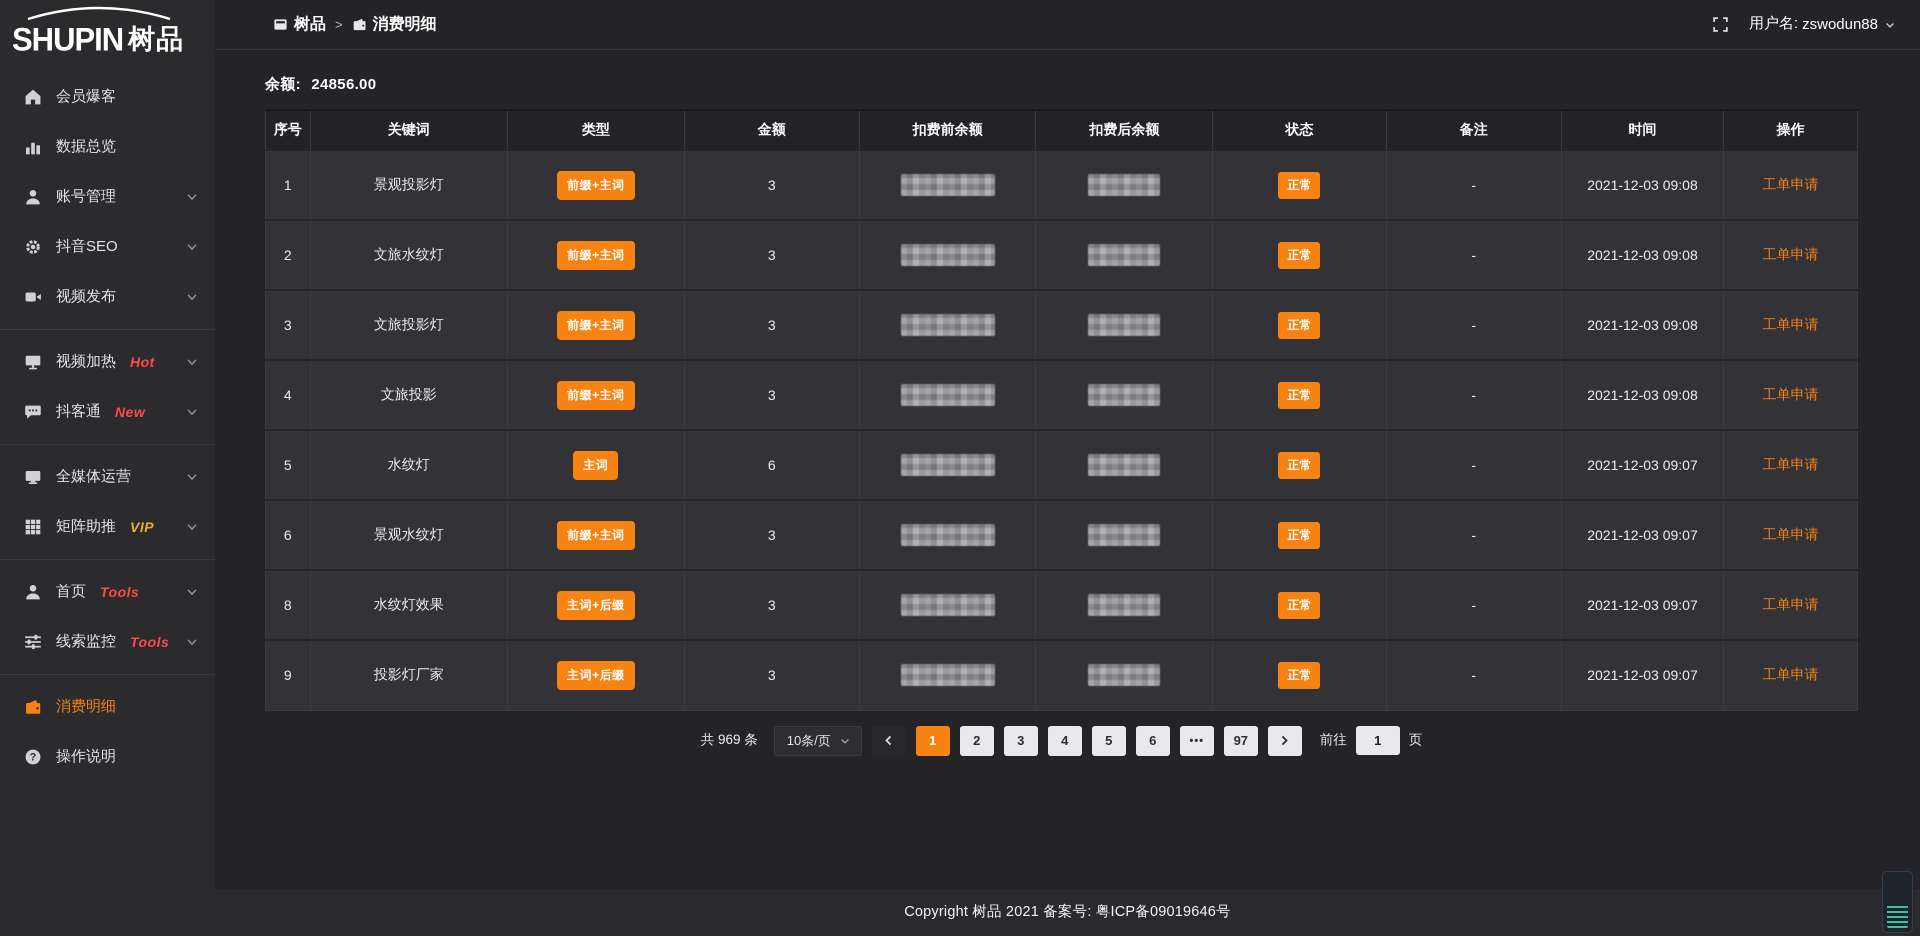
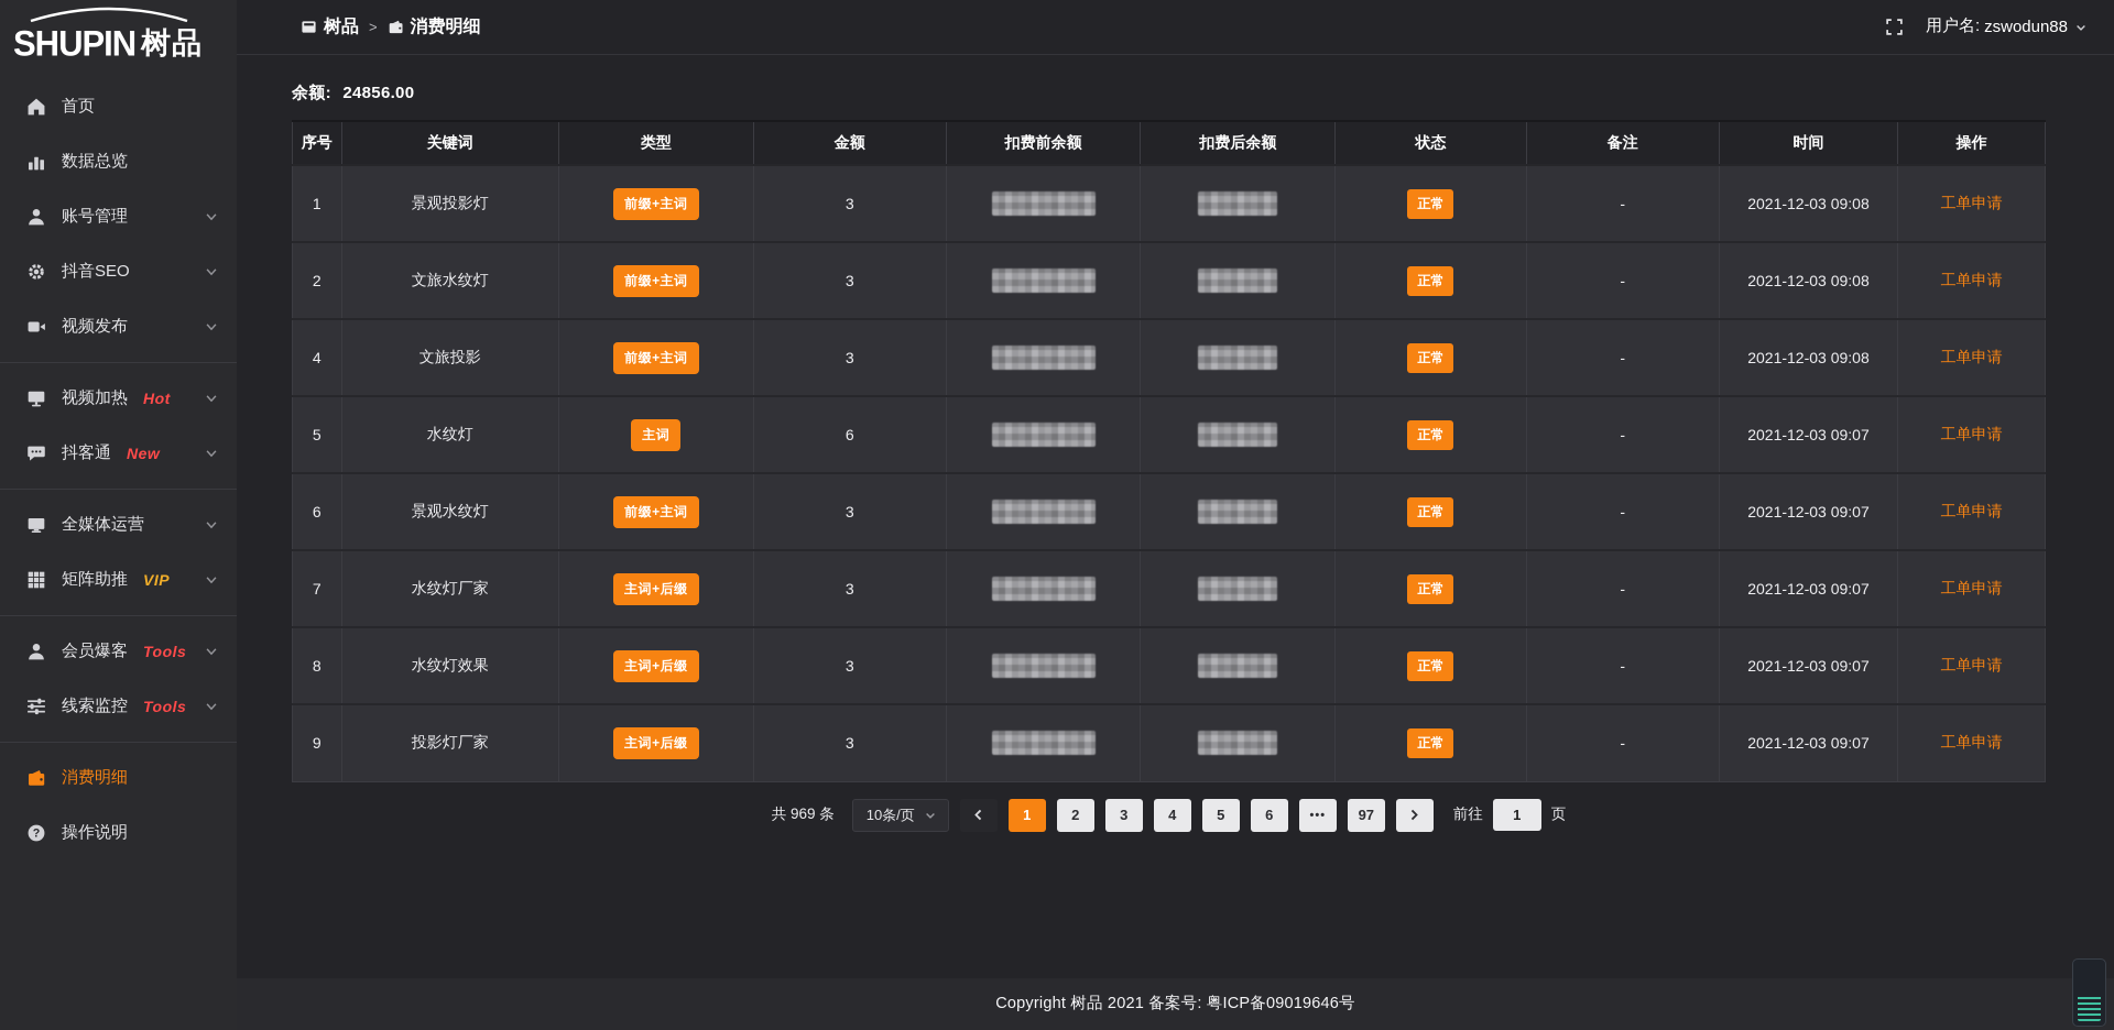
  SHUPIN
  树品
- 会员爆客
+ 首页
  数据总览
  账号管理
  抖音SEO
  视频发布
  视频加热
  Hot
  抖客通
  New
  全媒体运营
  矩阵助推
  VIP
- 首页
+ 会员爆客
  Tools
  线索监控
  Tools
  消费明细
  ?
  操作说明
  树品
  >
  消费明细
  用户名:
  zswodun88
  余额: 24856.00
  序号	关键词	类型	金额	扣费前余额	扣费后余额	状态	备注	时间	操作
  1	景观投影灯	前缀+主词	3			正常	-	2021-12-03 09:08	工单申请
  2	文旅水纹灯	前缀+主词	3			正常	-	2021-12-03 09:08	工单申请
- 3	文旅投影灯	前缀+主词	3			正常	-	2021-12-03 09:08	工单申请
  4	文旅投影	前缀+主词	3			正常	-	2021-12-03 09:08	工单申请
  5	水纹灯	主词	6			正常	-	2021-12-03 09:07	工单申请
  6	景观水纹灯	前缀+主词	3			正常	-	2021-12-03 09:07	工单申请
+ 7	水纹灯厂家	主词+后缀	3			正常	-	2021-12-03 09:07	工单申请
  8	水纹灯效果	主词+后缀	3			正常	-	2021-12-03 09:07	工单申请
  9	投影灯厂家	主词+后缀	3			正常	-	2021-12-03 09:07	工单申请
  共 969 条
  10条/页
  1
  2
  3
  4
  5
  6
  •••
  97
  前往
  1
  页
  Copyright 树品 2021 备案号: 粤ICP备09019646号
